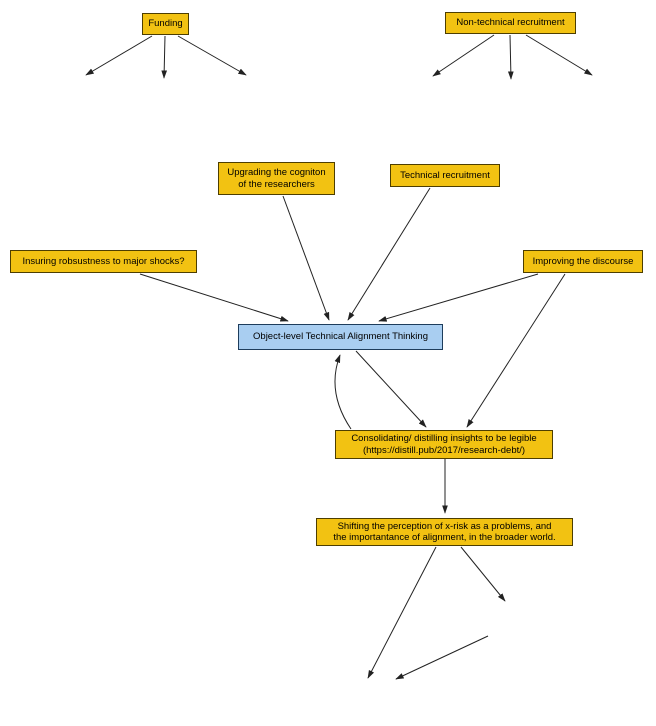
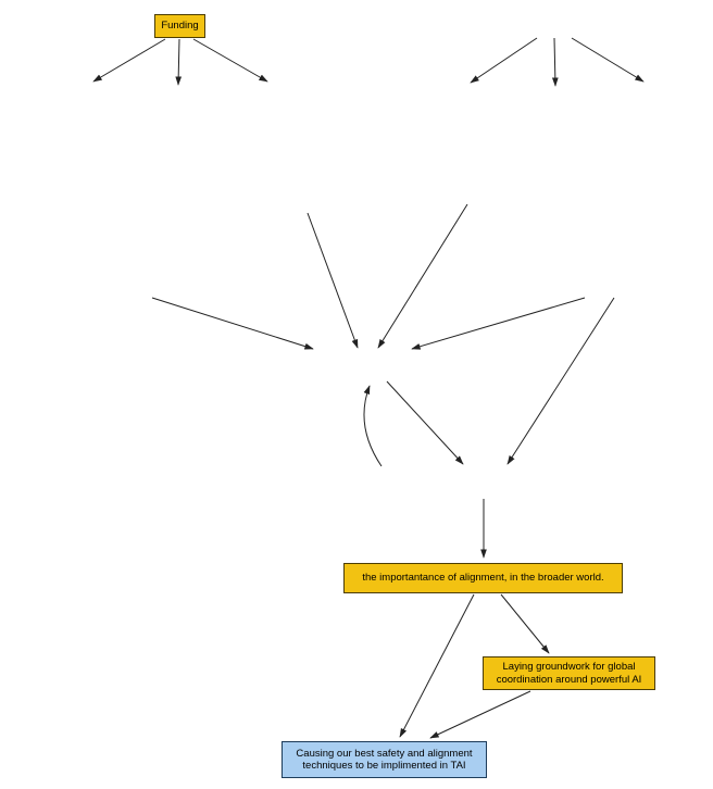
  Funding
- Non-technical recruitment
- Upgrading the cogniton
- of the researchers
- Technical recruitment
- Insuring robsustness to major shocks?
- Improving the discourse
- Object-level Technical Alignment Thinking
- Consolidating/ distilling insights to be legible
- (https://distill.pub/2017/research-debt/)
- Shifting the perception of x-risk as a problems, and
  the importantance of alignment, in the broader world.
+ Laying groundwork for global
+ coordination around powerful AI
+ Causing our best safety and alignment
+ techniques to be implimented in TAI
